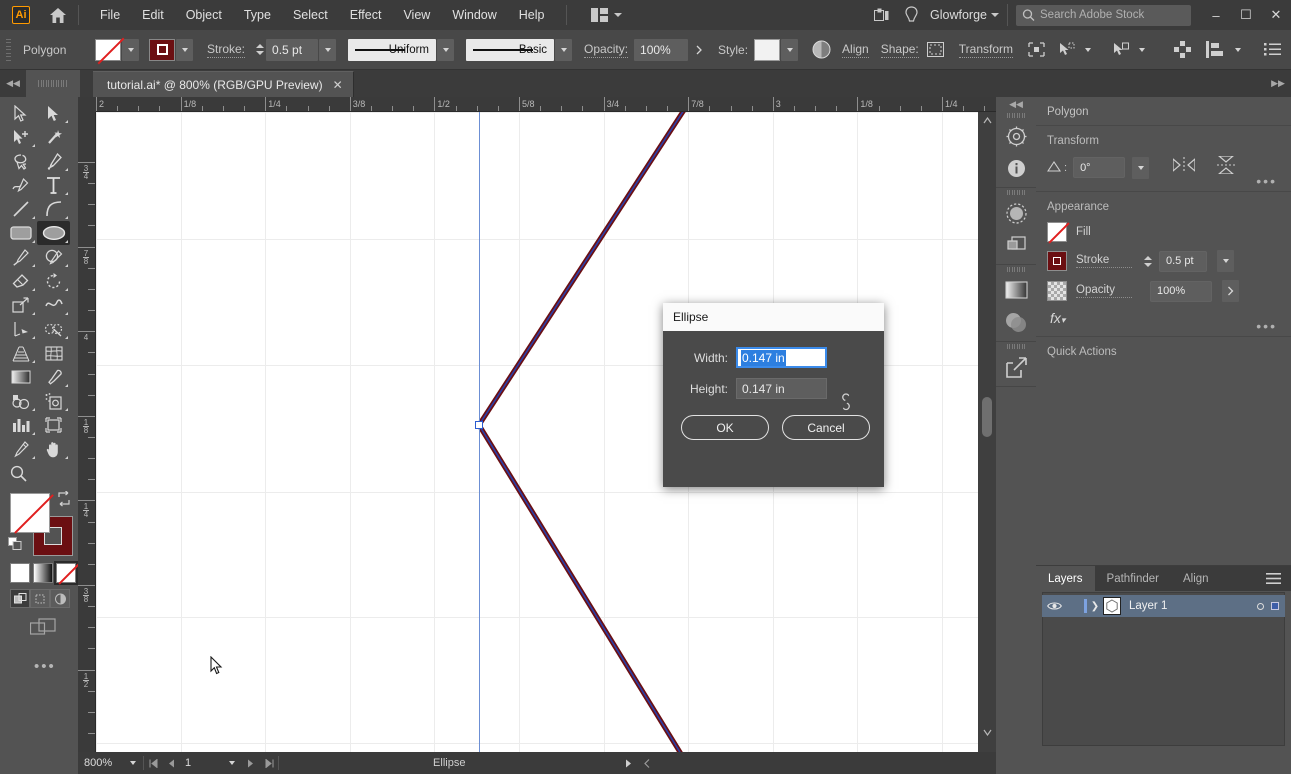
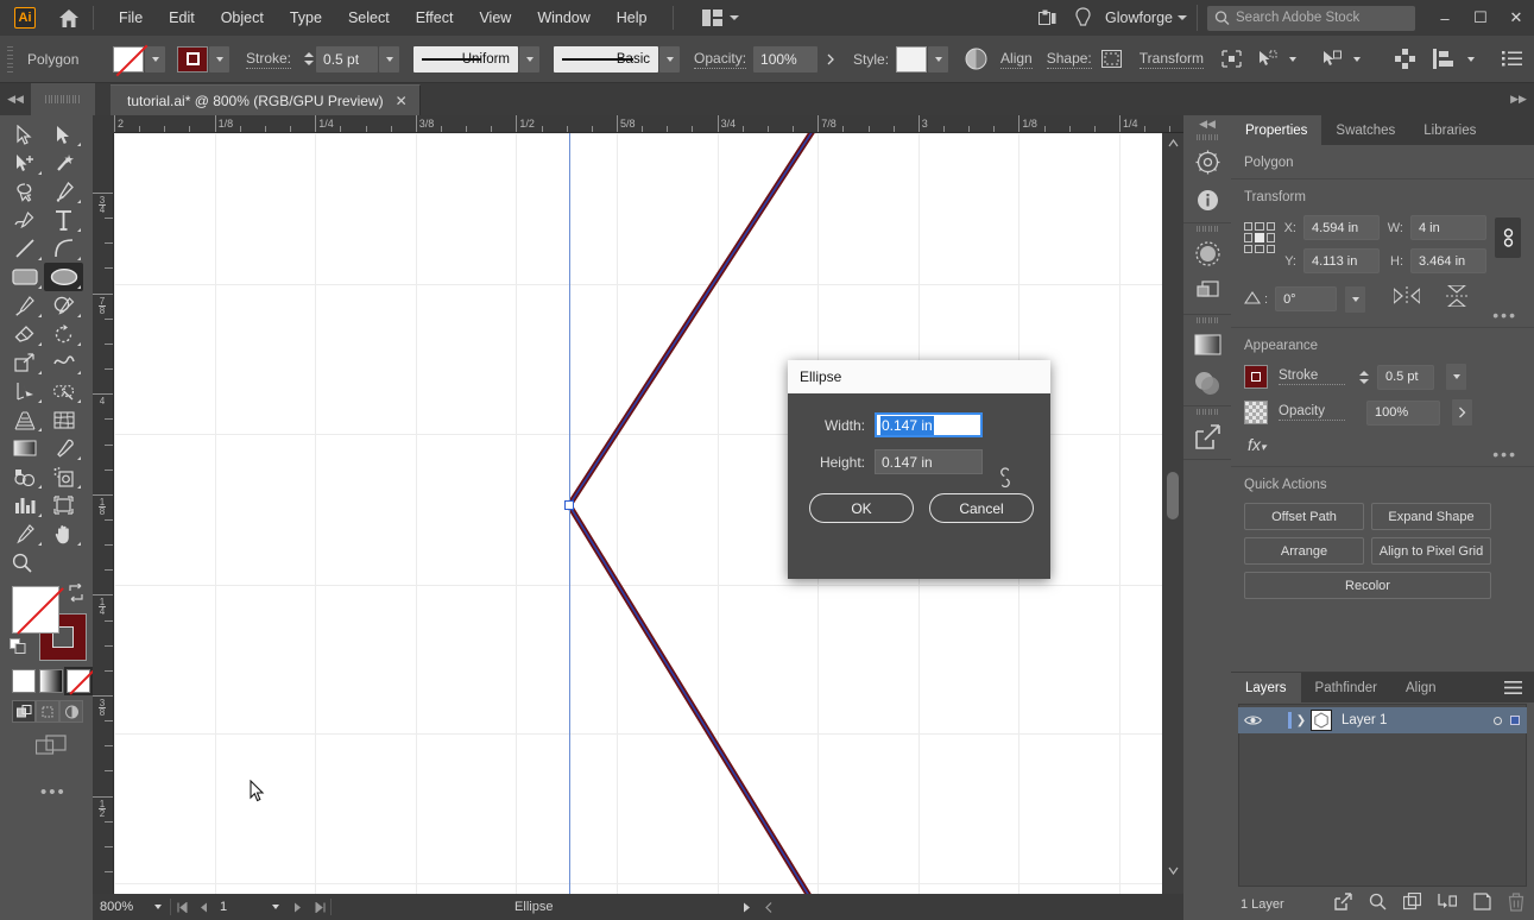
  Ai
  File
  Edit
  Object
  Type
  Select
  Effect
  View
  Window
  Help
  Glowforge
  Search Adobe Stock
  –
  ☐
  ✕
  Polygon
  Stroke:
  0.5 pt
  Opacity:
  100%
  Style:
  Align
  Shape:
  Transform
  ◀◀
  tutorial.ai* @ 800% (RGB/GPU Preview)
  ✕
  ▶▶
  •••
  2
  1/8
  1/4
  3/8
  1/2
  5/8
  3/4
  7/8
  3
  1/8
  1/4
  3
  4
  7
  8
  4
  1
  8
  1
  4
  3
  8
  1
  2
  800%
  1
  Ellipse
  ◀◀
+ Properties
+ Swatches
+ Libraries
  Polygon
  Transform
+ X:
+ 4.594 in
+ W:
+ 4 in
+ Y:
+ 4.113 in
+ H:
+ 3.464 in
  :
  0°
  •••
  Appearance
- Fill
  Stroke
  0.5 pt
  Opacity
  100%
  fx▾
  •••
  Quick Actions
+ Offset Path
+ Expand Shape
+ Arrange
+ Align to Pixel Grid
+ Recolor
  Layers
  Pathfinder
  Align
  ❯
  Layer 1
+ 1 Layer
  Ellipse
  Width:
  0.147 in
  Height:
  0.147 in
  OK
  Cancel
